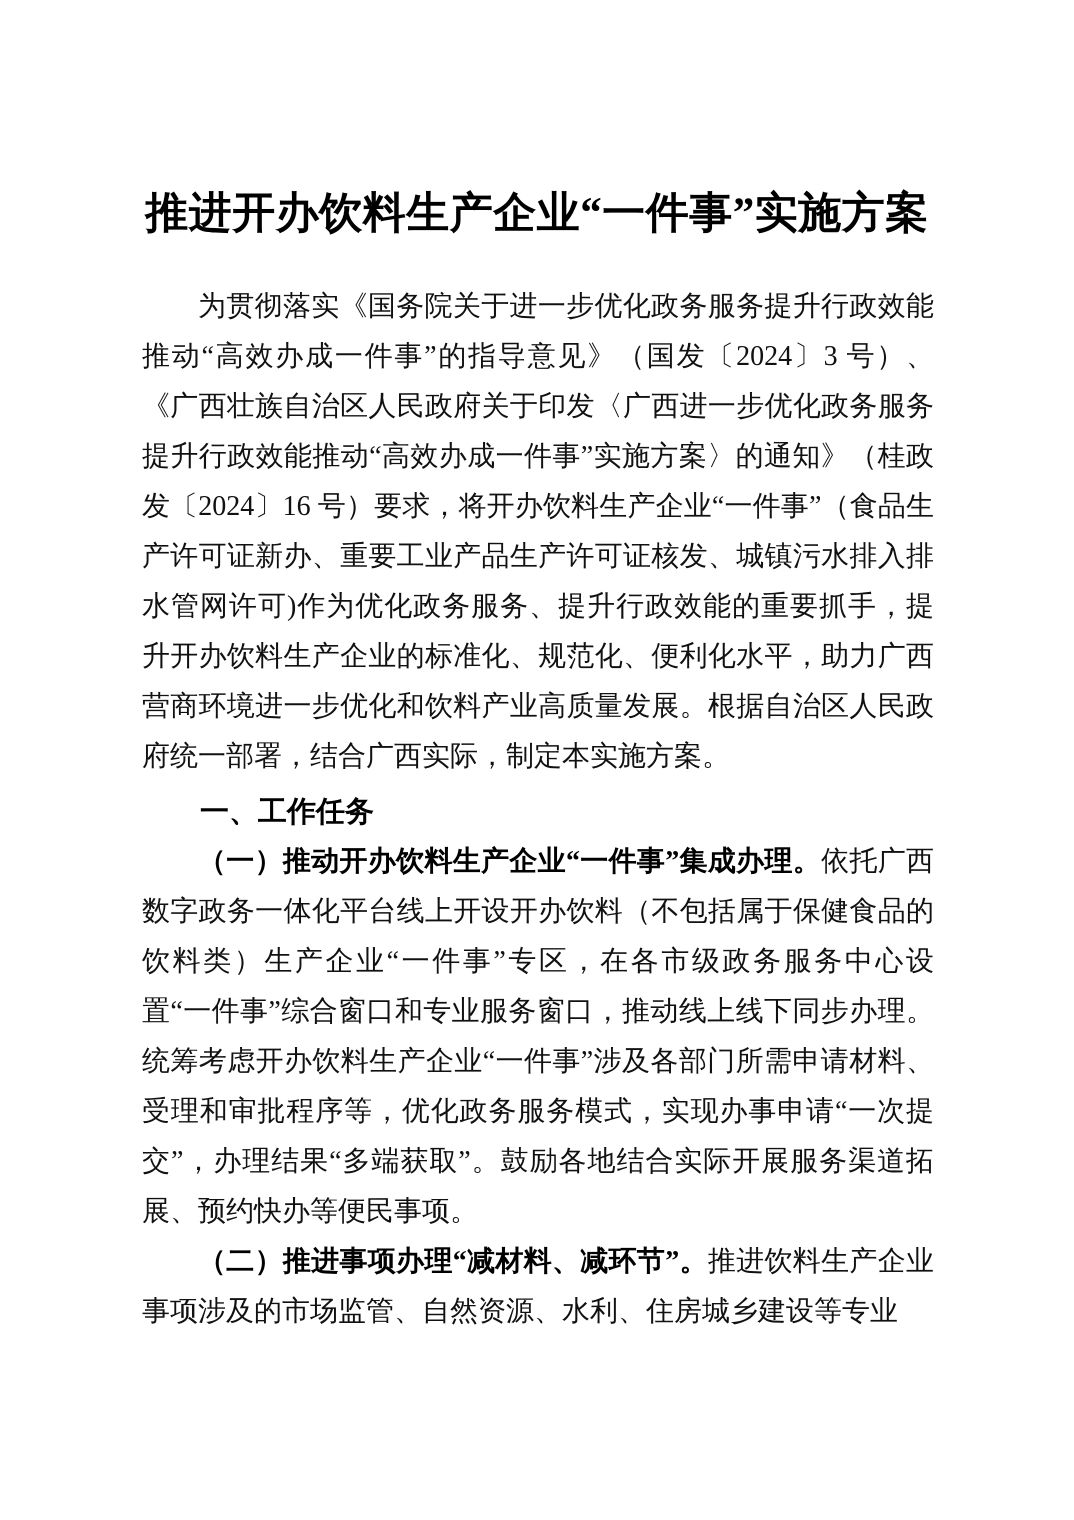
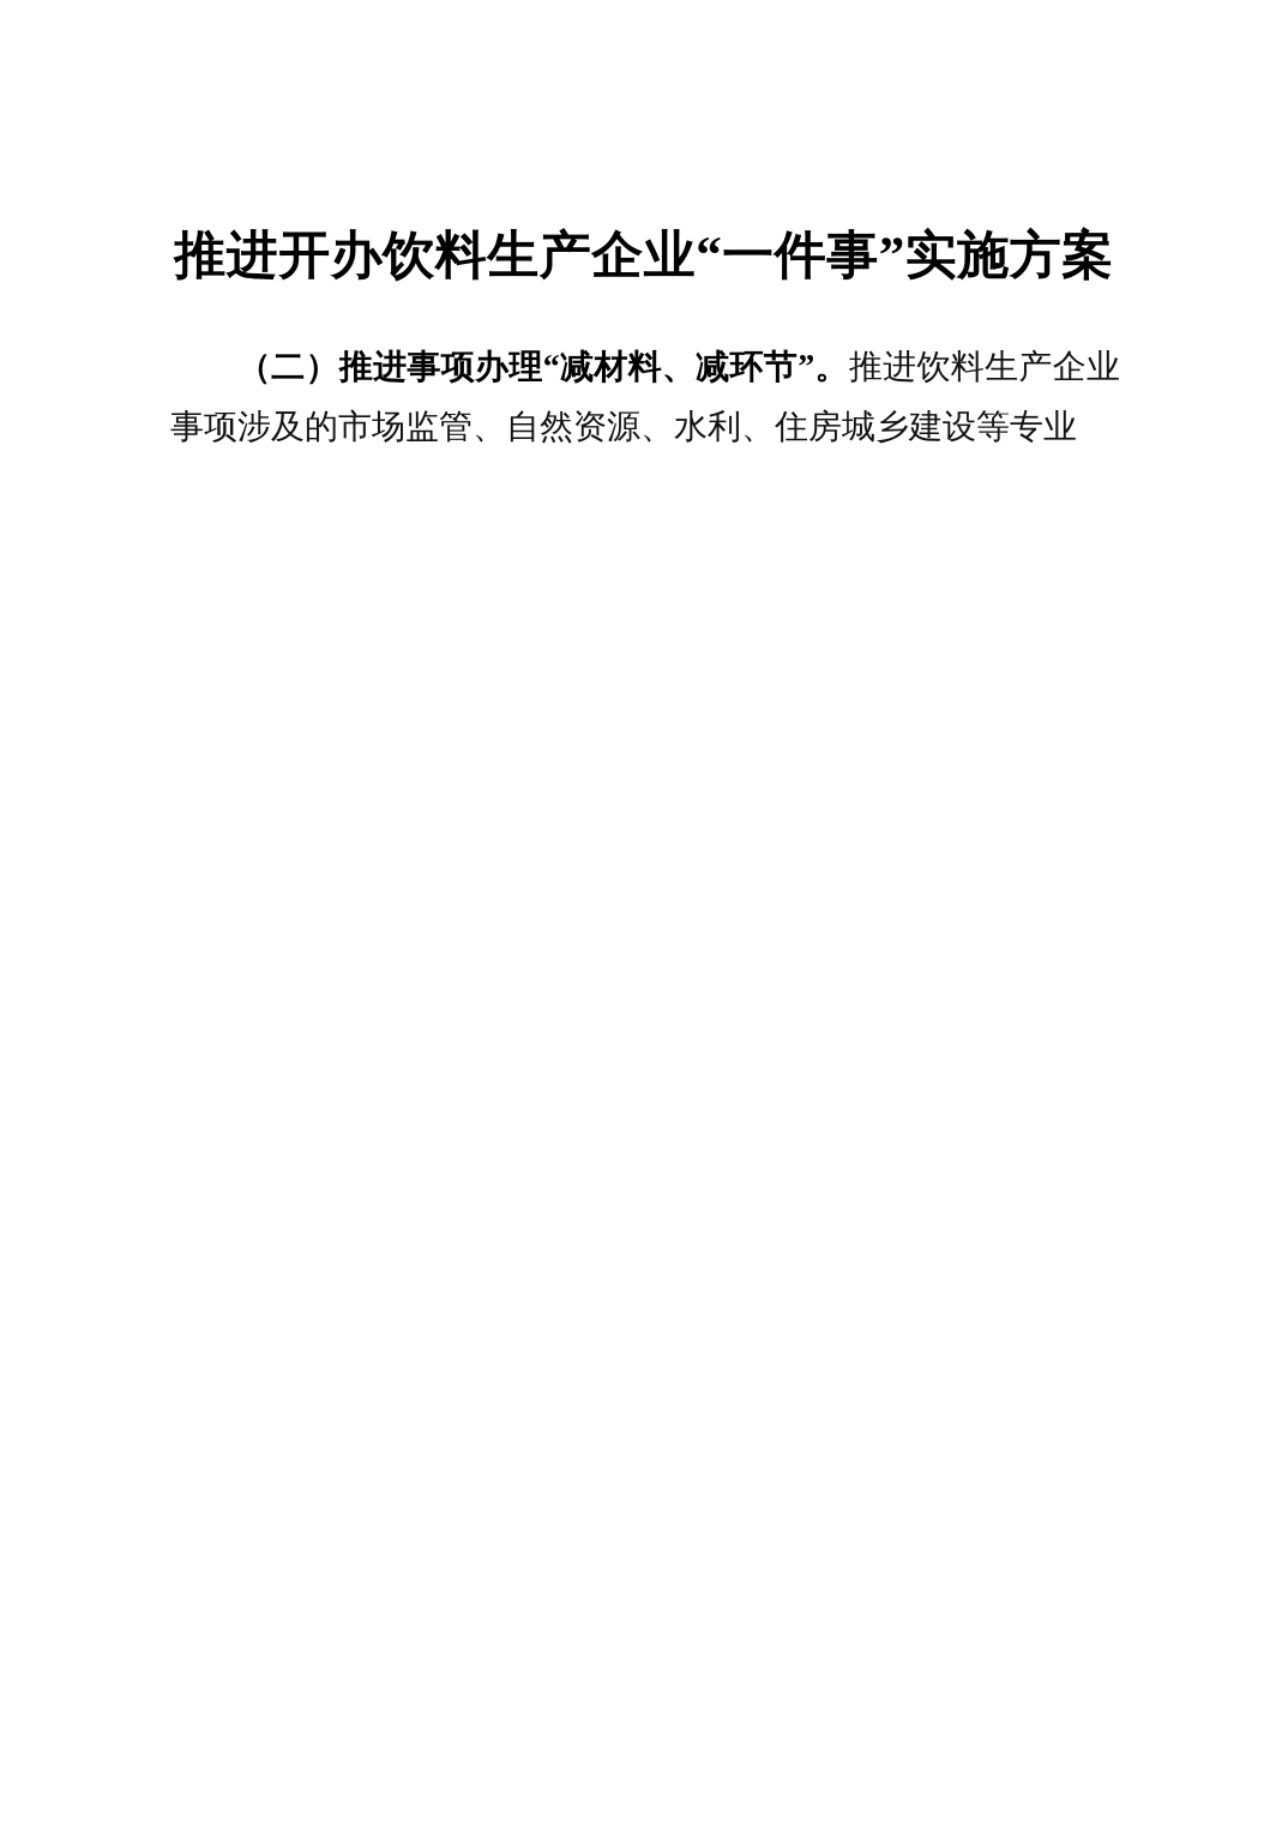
  推进开办饮料生产企业“一件事”实施方案
- 为贯彻落实《国务院关于进一步优化政务服务提升行政效能推动“高效办成一件事”的指导意见》（国发〔2024〕3 号）、《广西壮族自治区人民政府关于印发〈广西进一步优化政务服务提升行政效能推动“高效办成一件事”实施方案〉的通知》（桂政发〔2024〕16 号）要求，将开办饮料生产企业“一件事”（食品生产许可证新办、重要工业产品生产许可证核发、城镇污水排入排水管网许可)作为优化政务服务、提升行政效能的重要抓手，提升开办饮料生产企业的标准化、规范化、便利化水平，助力广西营商环境进一步优化和饮料产业高质量发展。根据自治区人民政府统一部署，结合广西实际，制定本实施方案。
- 一、工作任务
- （一）推动开办饮料生产企业“一件事”集成办理。依托广西数字政务一体化平台线上开设开办饮料（不包括属于保健食品的饮料类）生产企业“一件事”专区，在各市级政务服务中心设置“一件事”综合窗口和专业服务窗口，推动线上线下同步办理。统筹考虑开办饮料生产企业“一件事”涉及各部门所需申请材料、受理和审批程序等，优化政务服务模式，实现办事申请“一次提交”，办理结果“多端获取”。鼓励各地结合实际开展服务渠道拓展、预约快办等便民事项。
  （二）推进事项办理“减材料、减环节”。推进饮料生产企业事项涉及的市场监管、自然资源、水利、住房城乡建设等专业
